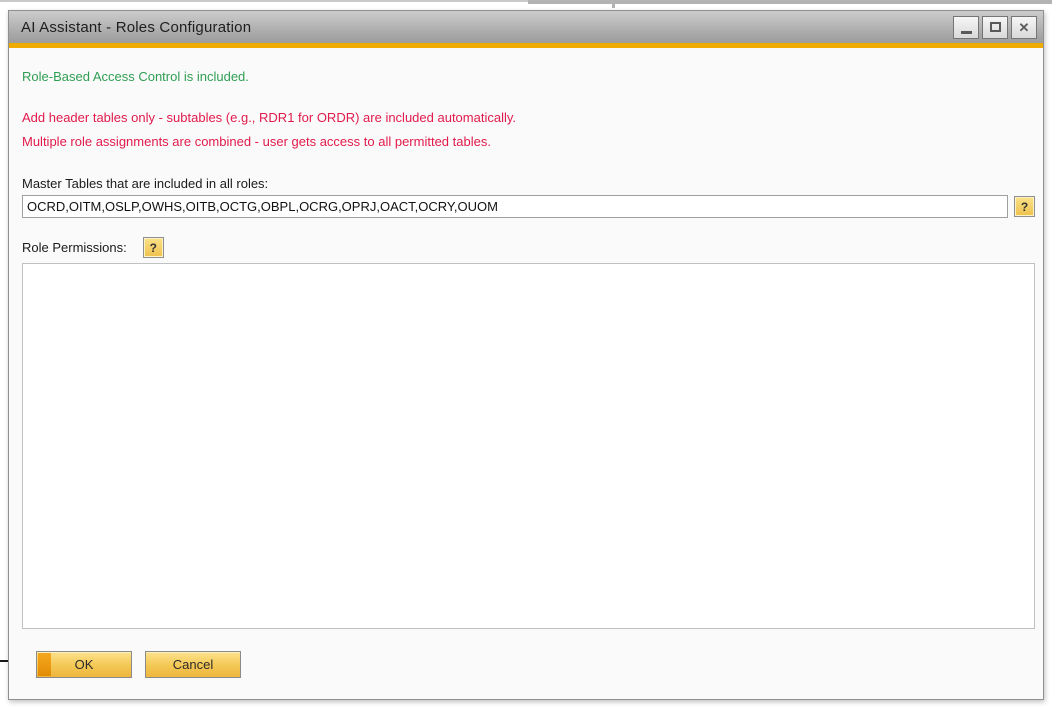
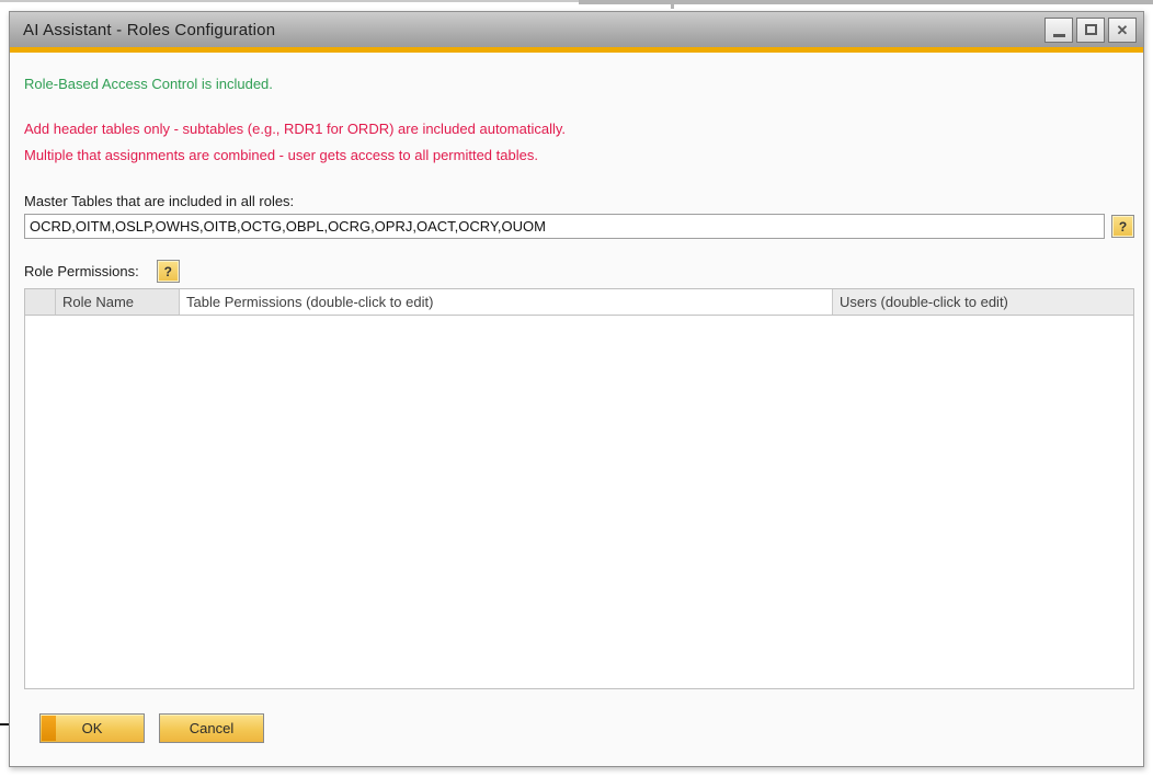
  AI Assistant - Roles Configuration
  ✕
  Role-Based Access Control is included.
  Add header tables only - subtables (e.g., RDR1 for ORDR) are included automatically.
- Multiple role assignments are combined - user gets access to all permitted tables.
+ Multiple that assignments are combined - user gets access to all permitted tables.
  Master Tables that are included in all roles:
  OCRD,OITM,OSLP,OWHS,OITB,OCTG,OBPL,OCRG,OPRJ,OACT,OCRY,OUOM
  ?
  Role Permissions:
  ?
+ Role Name
+ Table Permissions (double-click to edit)
+ Users (double-click to edit)
  OK
  Cancel
